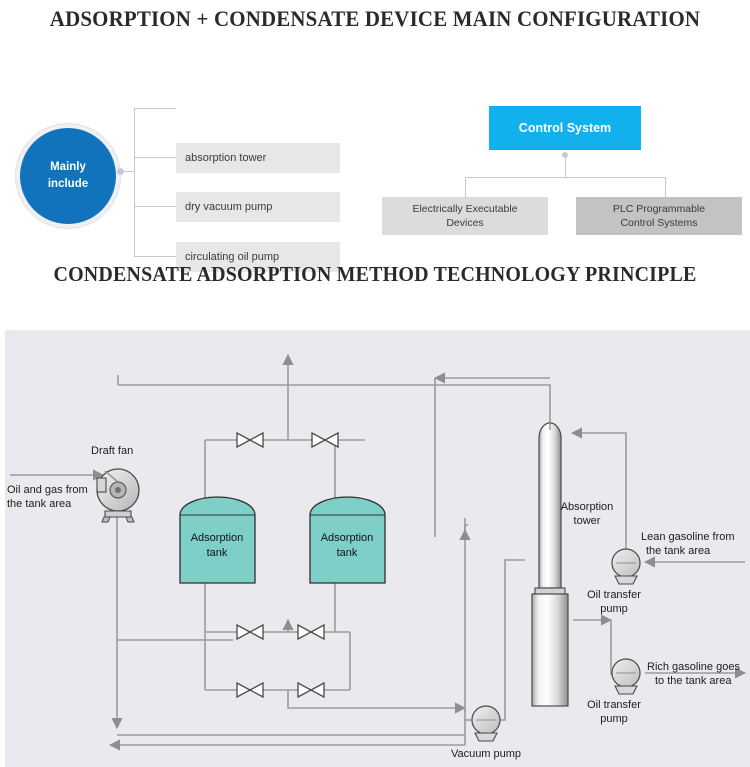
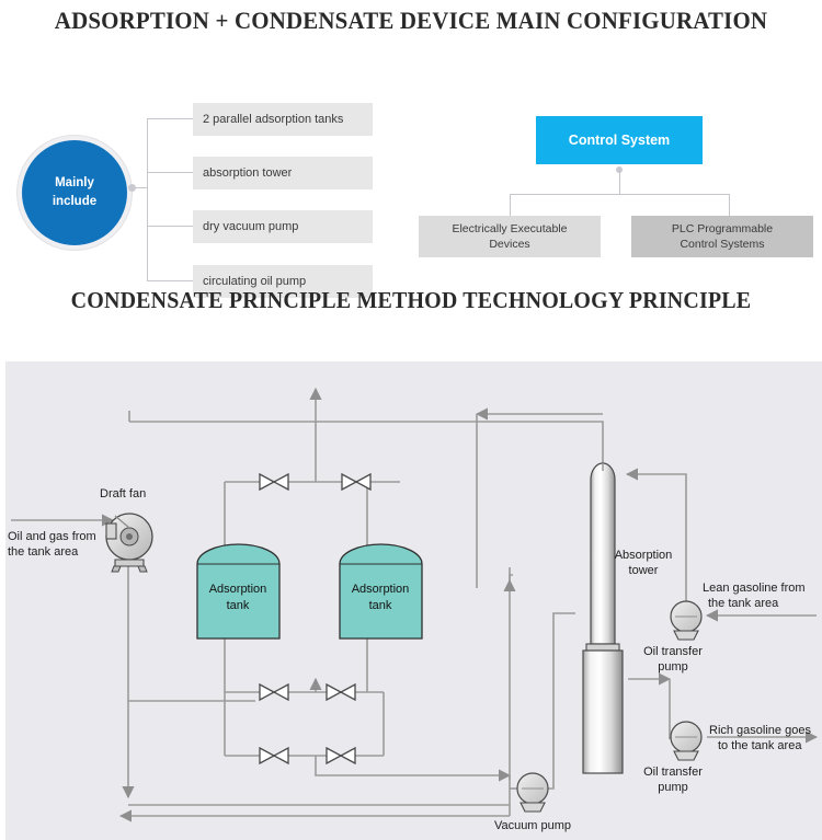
  ADSORPTION + CONDENSATE DEVICE MAIN CONFIGURATION
  Mainly
  include
+ 2 parallel adsorption tanks
  absorption tower
  dry vacuum pump
  circulating oil pump
  Control System
  Electrically Executable
  Devices
  PLC Programmable
  Control Systems
- CONDENSATE ADSORPTION METHOD TECHNOLOGY PRINCIPLE
+ CONDENSATE PRINCIPLE METHOD TECHNOLOGY PRINCIPLE
  Adsorption
  tank
  Adsorption
  tank
  Absorption
  tower
  Draft fan
  Oil and gas from
  the tank area
  Lean gasoline from
  the tank area
  Oil transfer
  pump
  Rich gasoline goes
  to the tank area
  Oil transfer
  pump
  Vacuum pump
